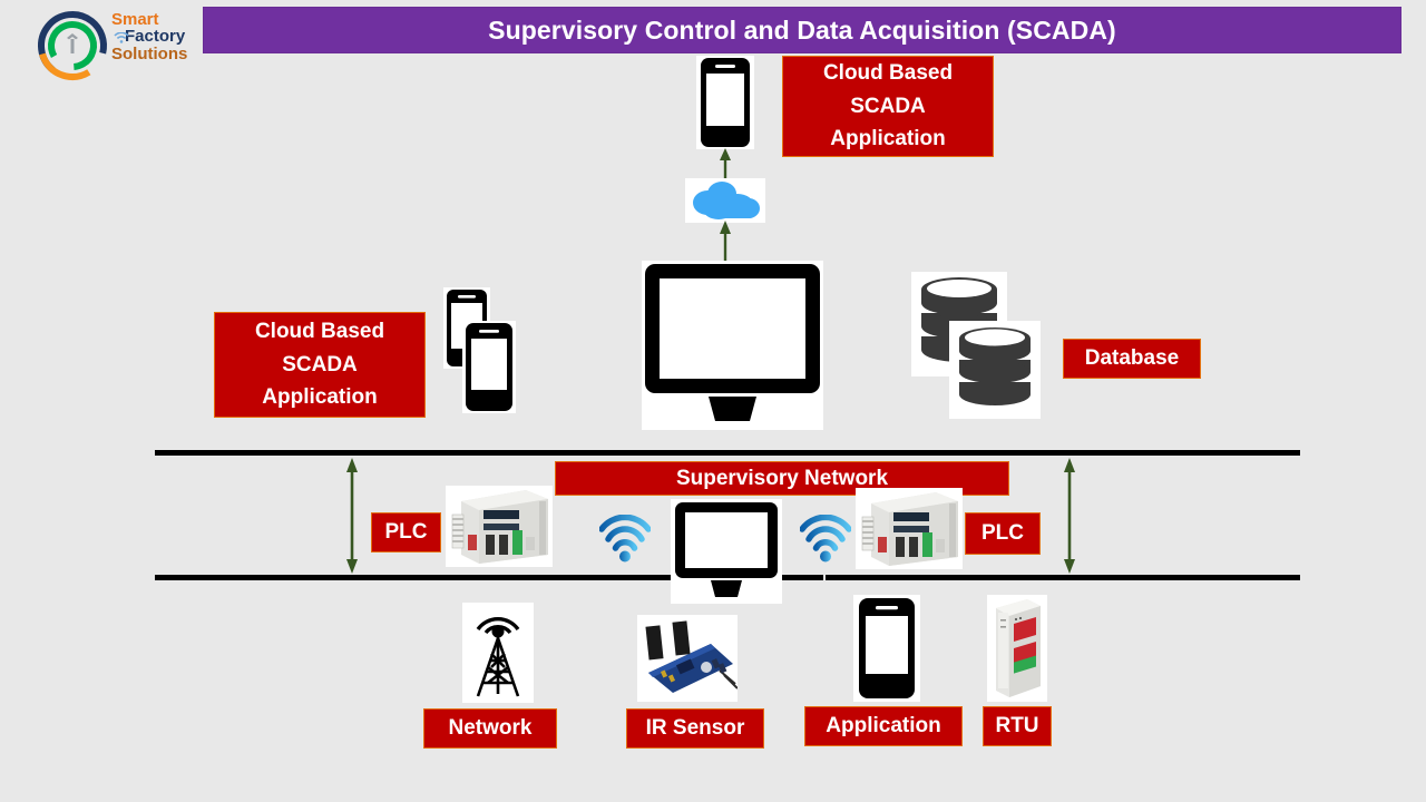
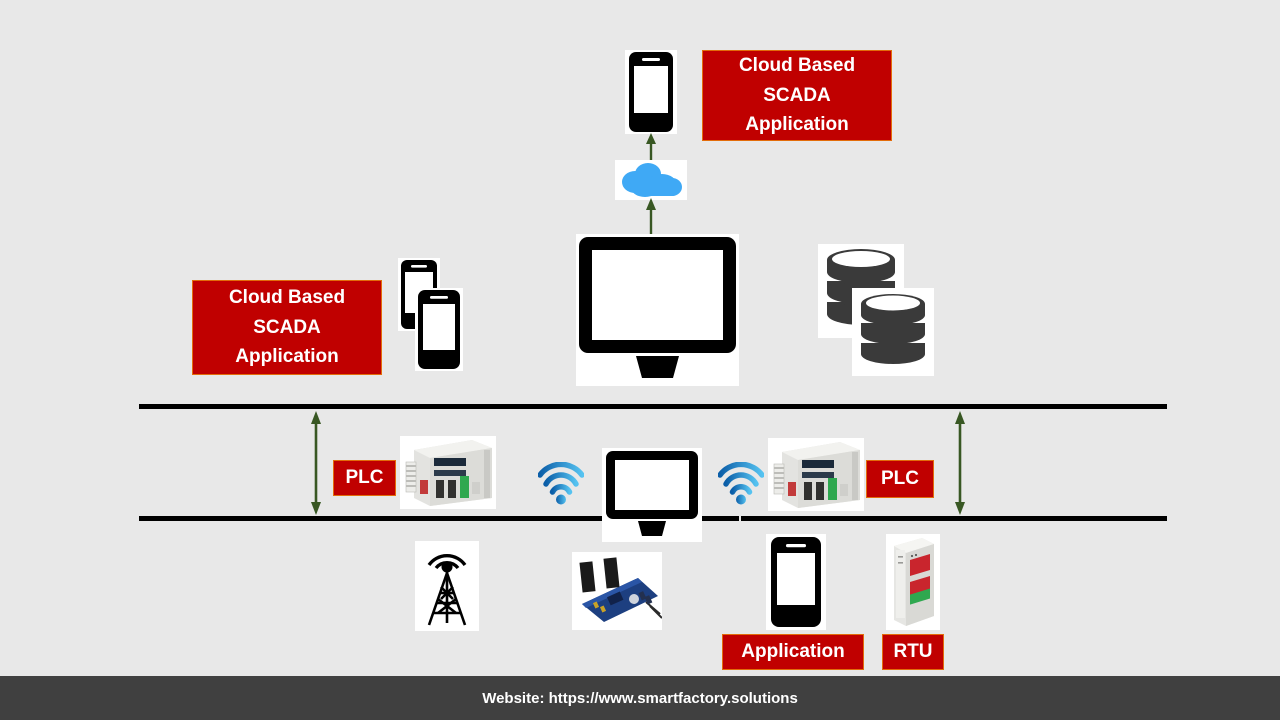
- Smart
- Factory
- Solutions
- Supervisory Control and Data Acquisition (SCADA)
  Cloud Based
  SCADA
  Application
  Cloud Based
  SCADA
  Application
- Database
- Supervisory Network
  PLC
  PLC
- Network
- IR Sensor
  Application
  RTU
+ Website: https://www.smartfactory.solutions
